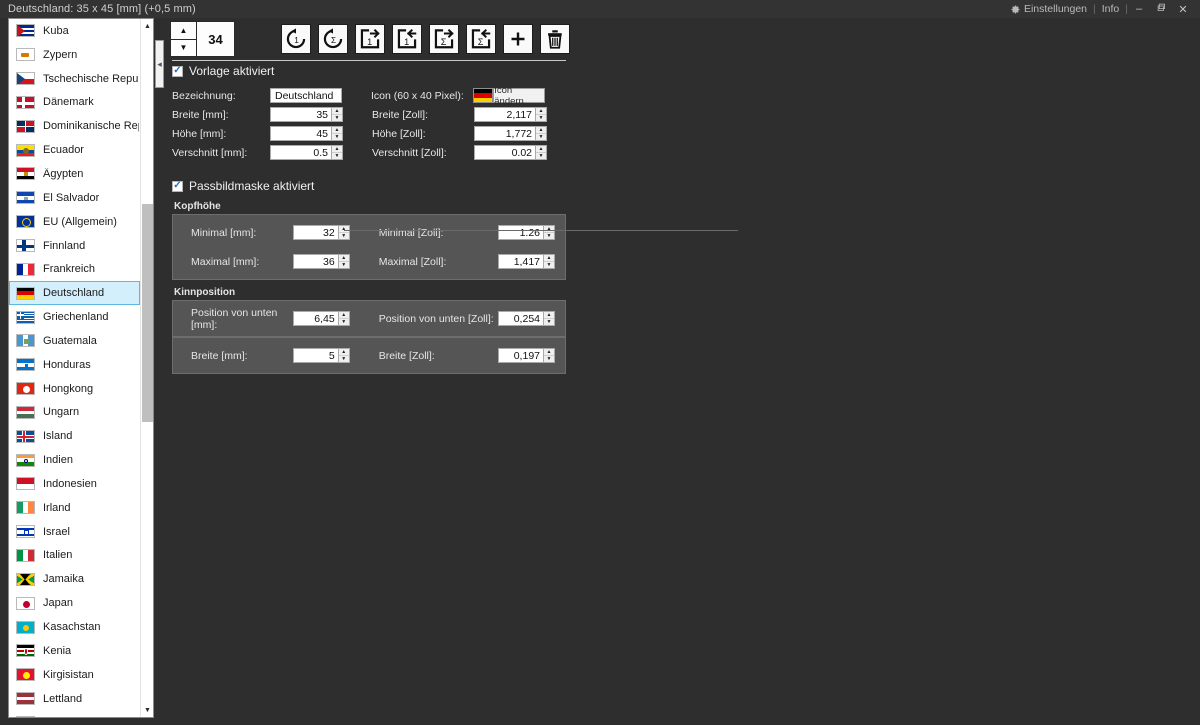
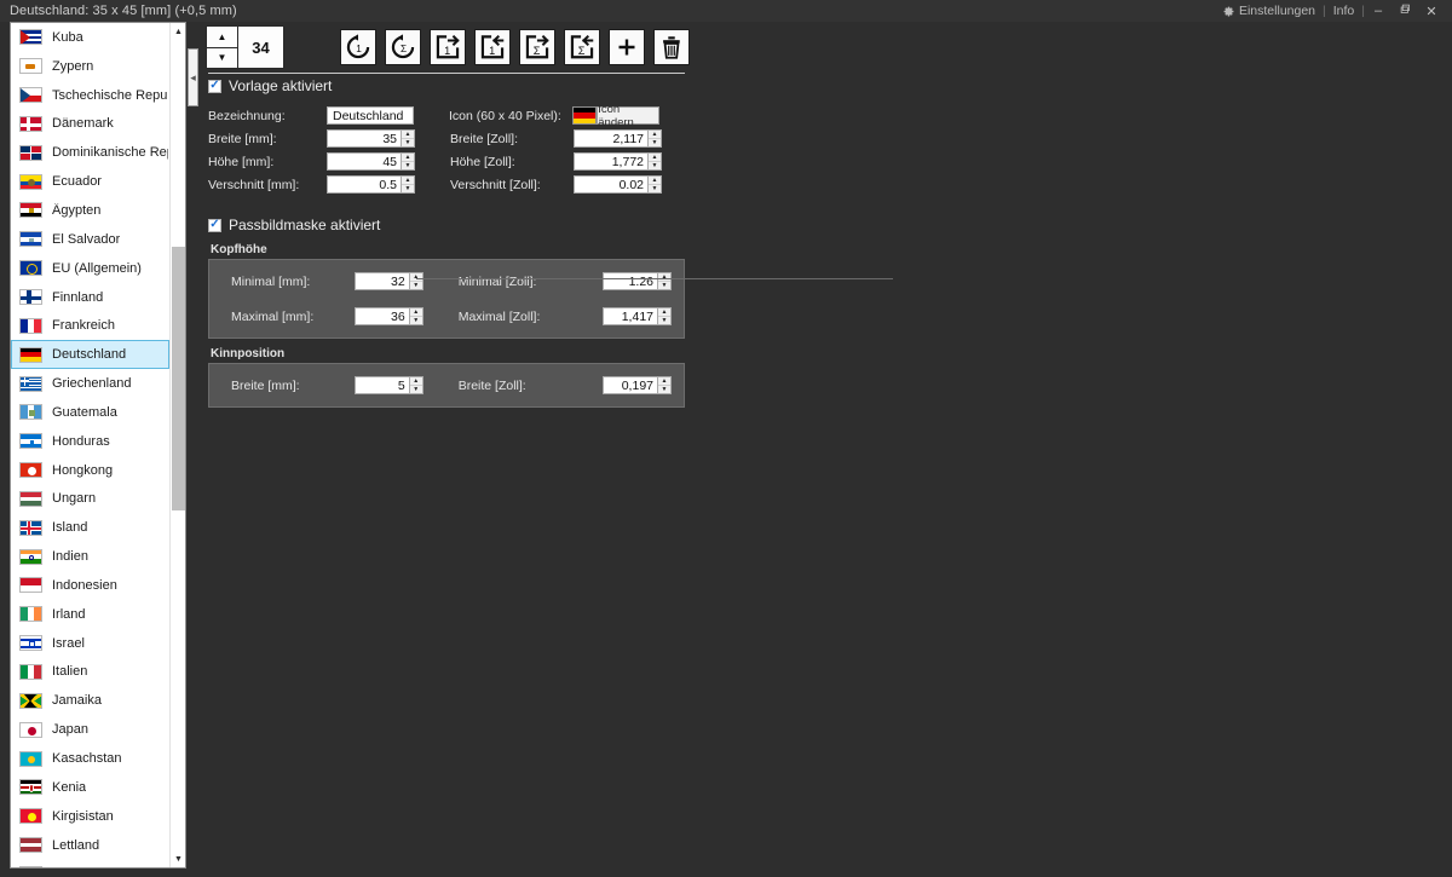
  Deutschland: 35 x 45 [mm] (+0,5 mm)
  Einstellungen
  |
  Info
  |
  –
  ✕
  Kuba
  Zypern
  Tschechische Repu
  Dänemark
  Dominikanische Re
  Ecuador
  Ägypten
  El Salvador
  EU (Allgemein)
  Finnland
  Frankreich
  Deutschland
  Griechenland
  Guatemala
  Honduras
  Hongkong
  Ungarn
  Island
  Indien
  Indonesien
  Irland
  Israel
  Italien
  Jamaika
  Japan
  Kasachstan
  Kenia
  Kirgisistan
  Lettland
  ◂
  ▲
  ▼
  34
  1
  Σ
  1
  1
  Σ
  Σ
  ✓
  Vorlage aktiviert
  Bezeichnung:
  Deutschland
  Icon (60 x 40 Pixel):
  Icon ändern
  Breite [mm]:
  35
  Breite [Zoll]:
  2,117
  Höhe [mm]:
  45
  Höhe [Zoll]:
  1,772
  Verschnitt [mm]:
  0.5
  Verschnitt [Zoll]:
  0.02
  ✓
  Passbildmaske aktiviert
  Kopfhöhe
  Minimal [mm]:
  32
  Minimal [Zoll]:
  1.26
  Maximal [mm]:
  36
  Maximal [Zoll]:
  1,417
  Kinnposition
- Position von unten [mm]:
- 6,45
- Position von unten [Zoll]:
- 0,254
  Breite [mm]:
  5
  Breite [Zoll]:
  0,197
